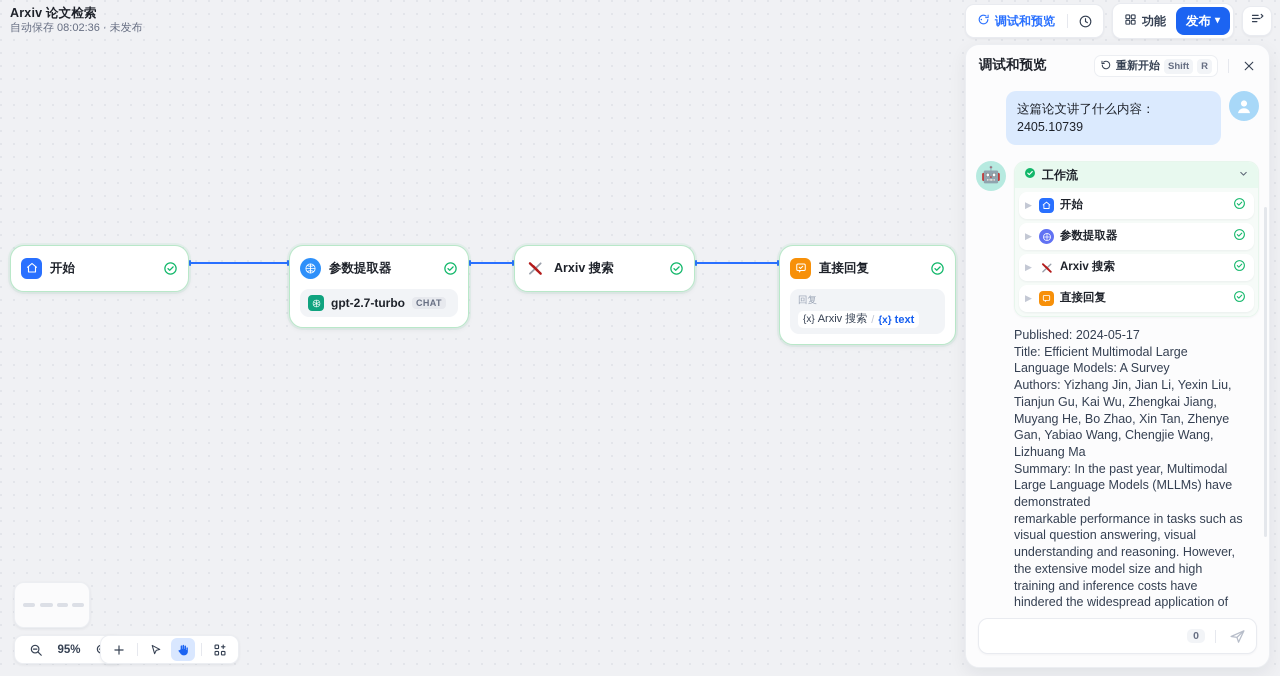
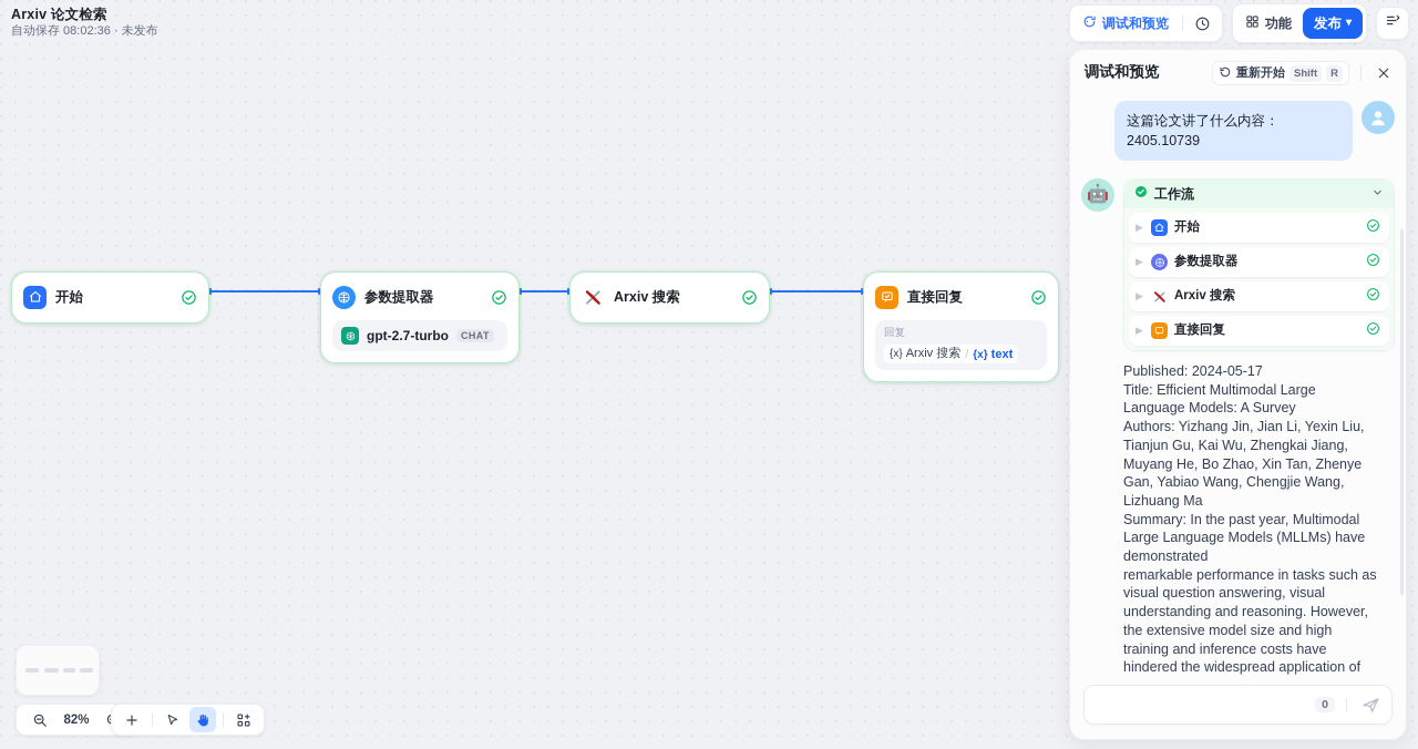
  开始
  参数提取器
  gpt-2.7-turbo
  CHAT
  Arxiv 搜索
  直接回复
  回复
  {x}
  Arxiv 搜索
  /
  {x} text
- 95%
+ 82%
  Arxiv 论文检索
  自动保存 08:02:36 · 未发布
  调试和预览
  功能
  发布
  ▾
  调试和预览
  重新开始
  Shift
  R
  这篇论文讲了什么内容：2405.10739
  🤖
  工作流
  ▶
  开始
  ▶
  参数提取器
  ▶
  Arxiv 搜索
  ▶
  直接回复
  Published: 2024-05-17
  Title: Efficient Multimodal Large
  Language Models: A Survey
  Authors: Yizhang Jin, Jian Li, Yexin Liu,
  Tianjun Gu, Kai Wu, Zhengkai Jiang,
  Muyang He, Bo Zhao, Xin Tan, Zhenye
  Gan, Yabiao Wang, Chengjie Wang,
  Lizhuang Ma
  Summary: In the past year, Multimodal
  Large Language Models (MLLMs) have
  demonstrated
  remarkable performance in tasks such as
  visual question answering, visual
  understanding and reasoning. However,
  the extensive model size and high
  training and inference costs have
  hindered the widespread application of
  0
